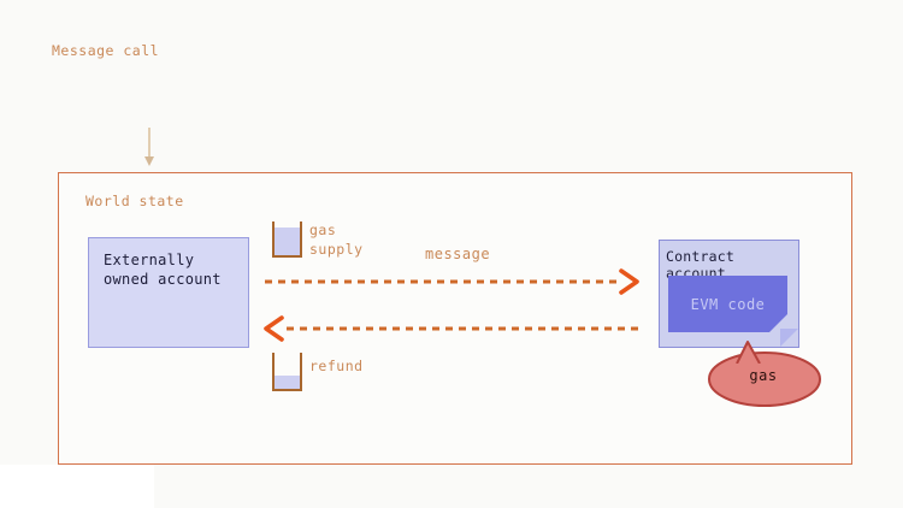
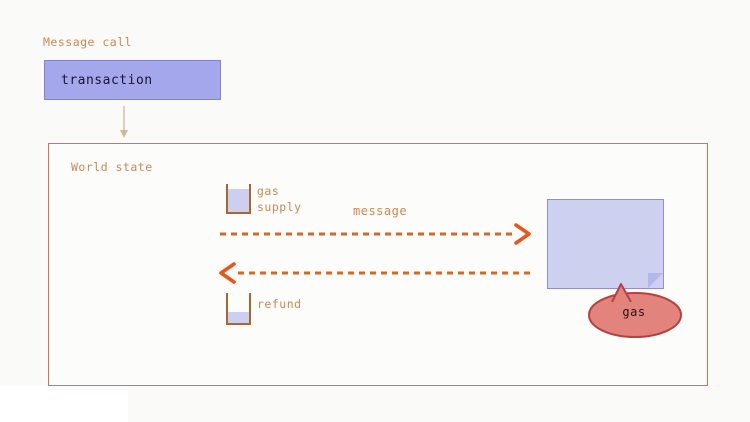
  Message call
+ transaction
  World state
- Externally
- owned account
  gas
  supply
  message
  refund
- Contract account
- EVM code
  gas
